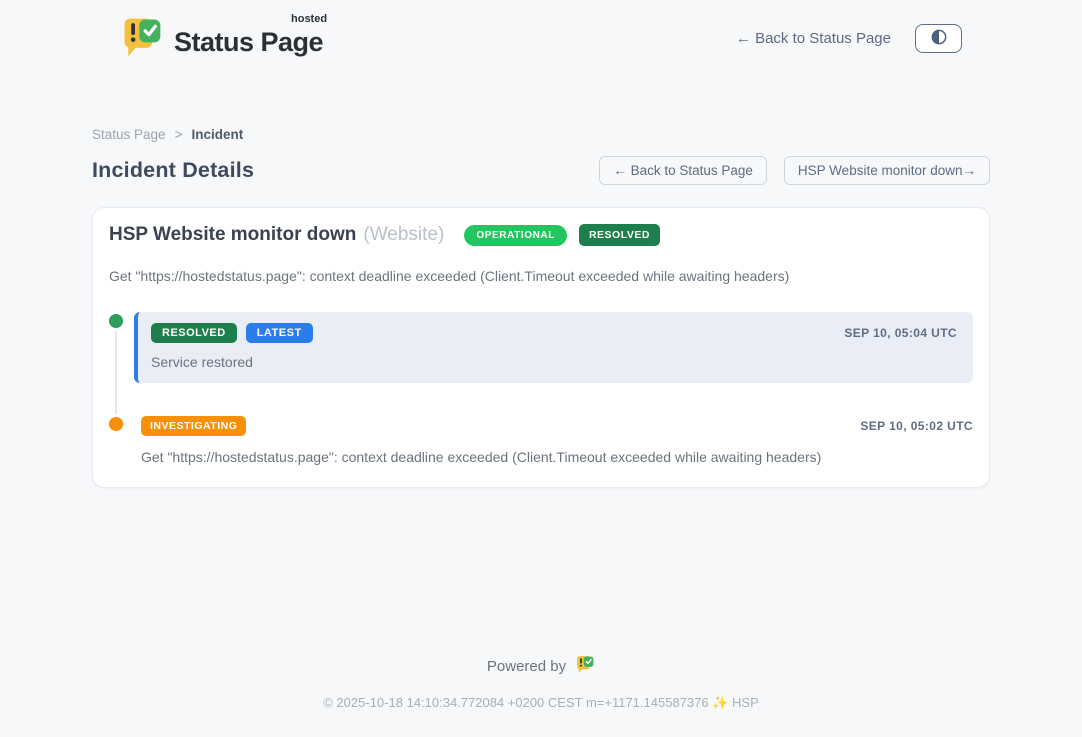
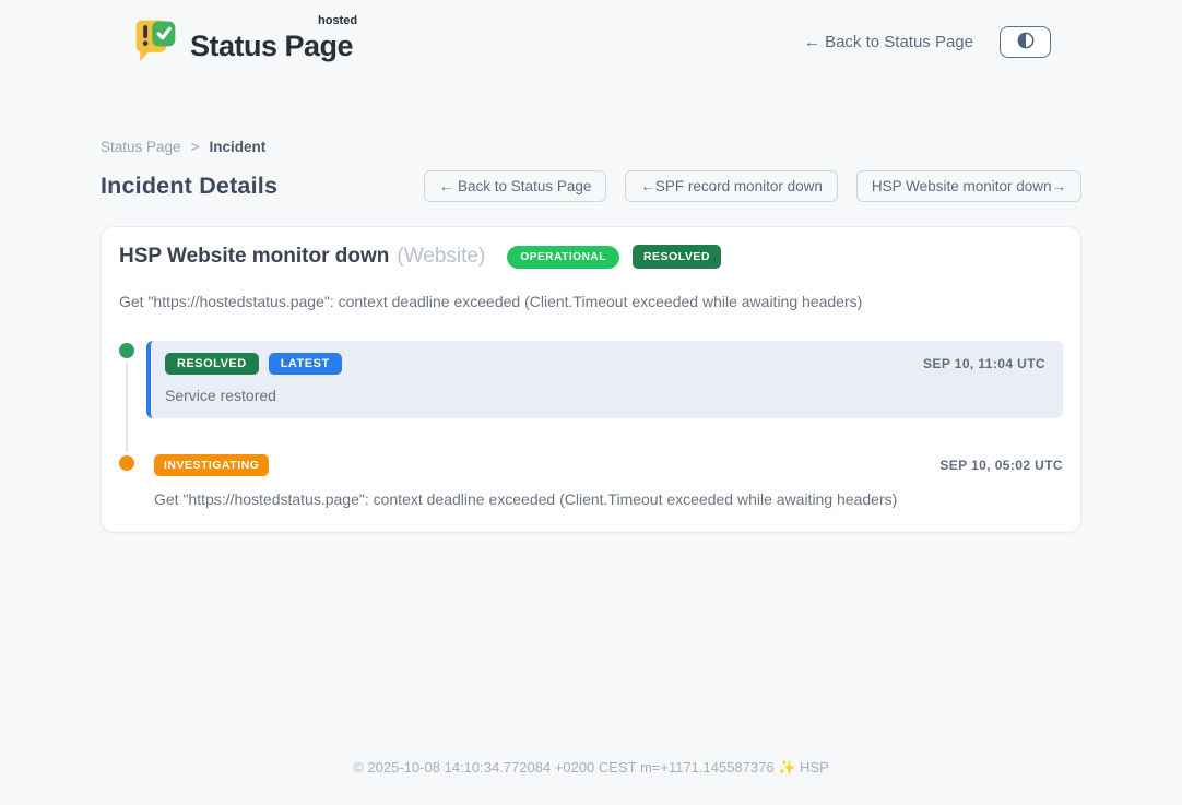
  Status Page
  hosted
  ← Back to Status Page
  Status Page
  >
  Incident
  Incident Details
  ← Back to Status Page
+ ←SPF record monitor down
  HSP Website monitor down→
  HSP Website monitor down
  (Website)
  OPERATIONAL
  RESOLVED
  Get "https://hostedstatus.page": context deadline exceeded (Client.Timeout exceeded while awaiting headers)
  RESOLVED
  LATEST
- SEP 10, 05:04 UTC
+ SEP 10, 11:04 UTC
  Service restored
  INVESTIGATING
  SEP 10, 05:02 UTC
  Get "https://hostedstatus.page": context deadline exceeded (Client.Timeout exceeded while awaiting headers)
- Powered by
- © 2025-10-18 14:10:34.772084 +0200 CEST m=+1171.145587376 ✨ HSP
+ © 2025-10-08 14:10:34.772084 +0200 CEST m=+1171.145587376 ✨ HSP
